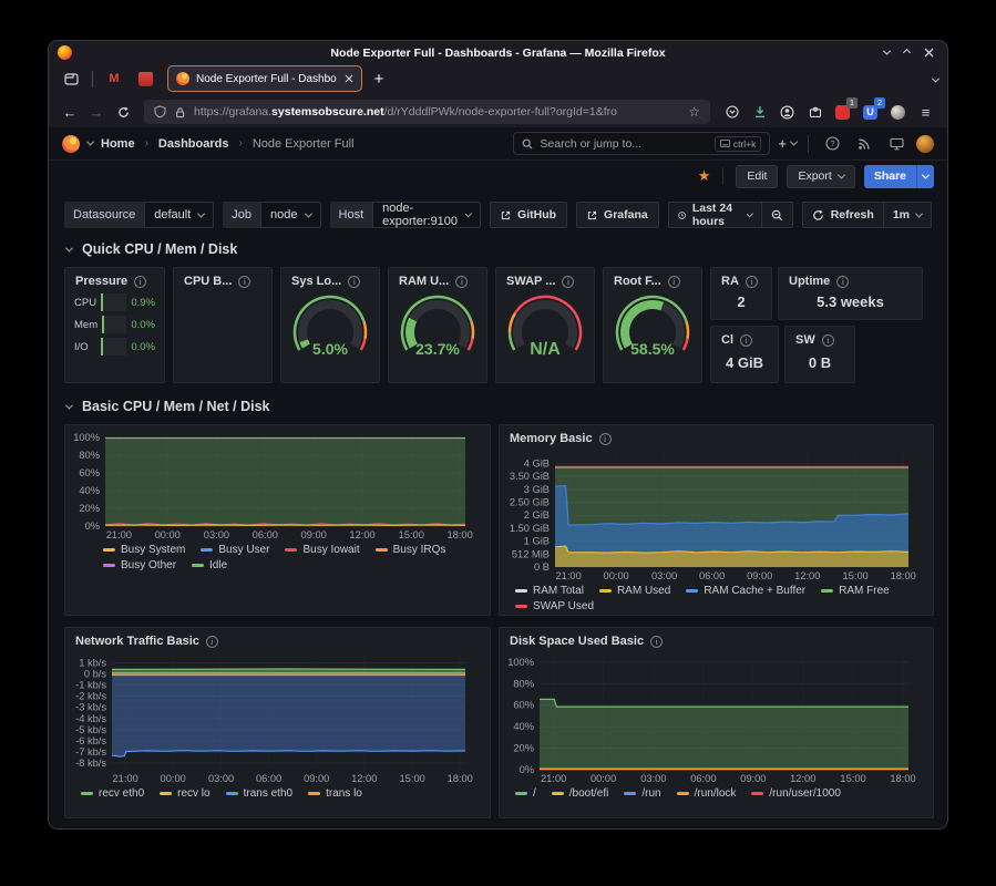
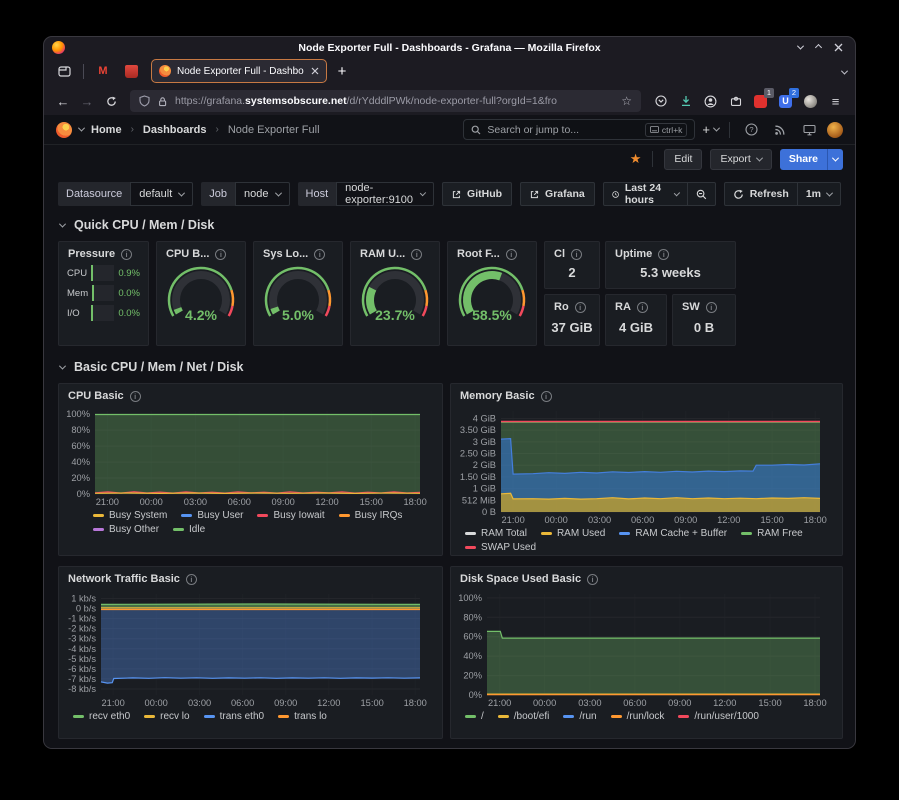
  Node Exporter Full - Dashboards - Grafana — Mozilla Firefox
  M
  Node Exporter Full - Dashbo
  +
  ←
  →
  https://grafana.systemsobscure.net/d/rYdddlPWk/node-exporter-full?orgId=1&fro
  ☆
  1
  U
  2
  ≡
  Home
  ›
  Dashboards
  ›
  Node Exporter Full
  Search or jump to...
  ctrl+k
  +
  ?
  ★
  Edit
  Export
  Share
  Datasource
  default
  Job
  node
  Host
  node-exporter:9100
  GitHub
  Grafana
  Last 24 hours
  Refresh
  1m
  Quick CPU / Mem / Disk
  Pressure
  CPU
  0.9%
  Mem
  0.0%
  I/O
  0.0%
  CPU B...
+ 4.2%
  Sys Lo...
  5.0%
  RAM U...
  23.7%
- SWAP ...
- N/A
  Root F...
  58.5%
- RA
+ Cl
  2
  Uptime
  5.3 weeks
+ Ro
+ 37 GiB
- Cl
+ RA
  4 GiB
  SW
  0 B
  Basic CPU / Mem / Net / Disk
+ CPU Basic
  100%
  80%
  60%
  40%
  20%
  0%
  21:00
  00:00
  03:00
  06:00
  09:00
  12:00
  15:00
  18:00
  Busy System
  Busy User
  Busy Iowait
  Busy IRQs
  Busy Other
  Idle
  Memory Basic
  4 GiB
  3.50 GiB
  3 GiB
  2.50 GiB
  2 GiB
  1.50 GiB
  1 GiB
  512 MiB
  0 B
  21:00
  00:00
  03:00
  06:00
  09:00
  12:00
  15:00
  18:00
  RAM Total
  RAM Used
  RAM Cache + Buffer
  RAM Free
  SWAP Used
  Network Traffic Basic
  1 kb/s
  0 b/s
  -1 kb/s
  -2 kb/s
  -3 kb/s
  -4 kb/s
  -5 kb/s
  -6 kb/s
  -7 kb/s
  -8 kb/s
  21:00
  00:00
  03:00
  06:00
  09:00
  12:00
  15:00
  18:00
  recv eth0
  recv lo
  trans eth0
  trans lo
  Disk Space Used Basic
  100%
  80%
  60%
  40%
  20%
  0%
  21:00
  00:00
  03:00
  06:00
  09:00
  12:00
  15:00
  18:00
  /
  /boot/efi
  /run
  /run/lock
  /run/user/1000
